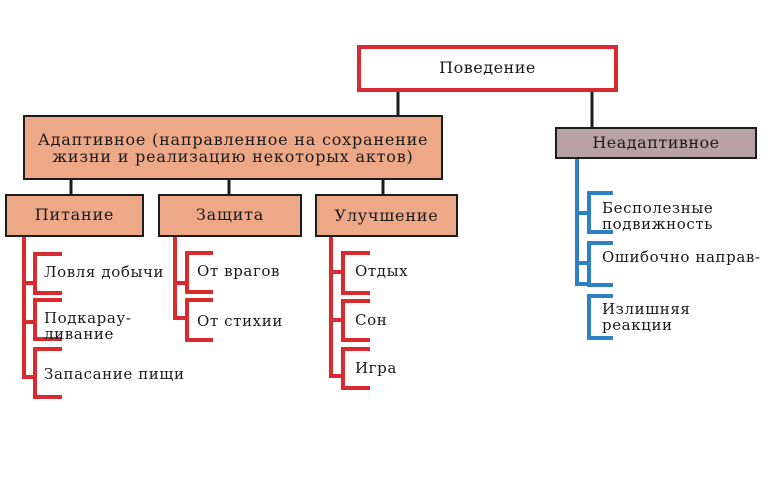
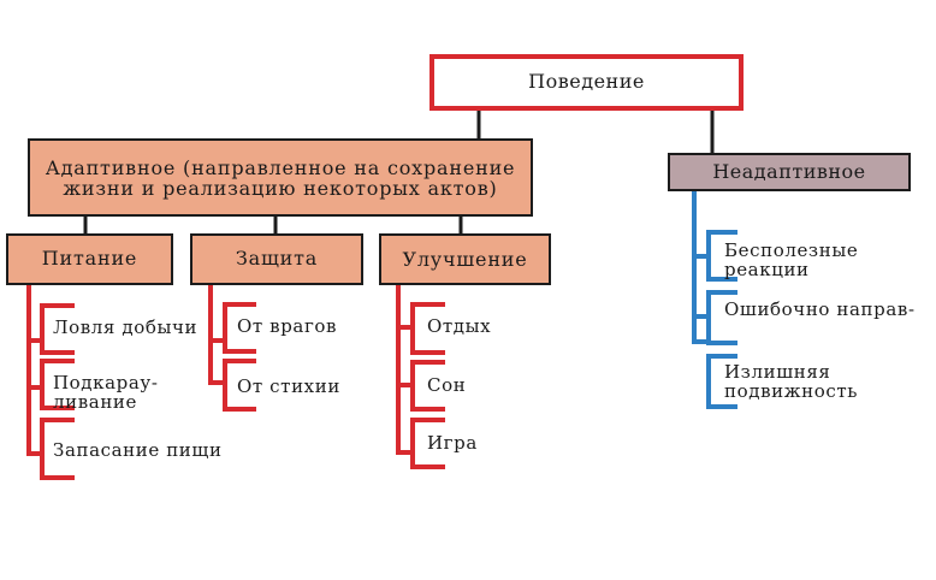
  Поведение
  Адаптивное (направленное на сохранение
  жизни и реализацию некоторых актов)
  Неадаптивное
  Питание
  Защита
  Улучшение
  Ловля добычи
  Подкарау-
  ливание
  Запасание пищи
  От врагов
  От стихии
  Отдых
  Сон
  Игра
  Бесполезные
- подвижность
+ реакции
  Ошибочно направ-
  Излишняя
- реакции
+ подвижность
